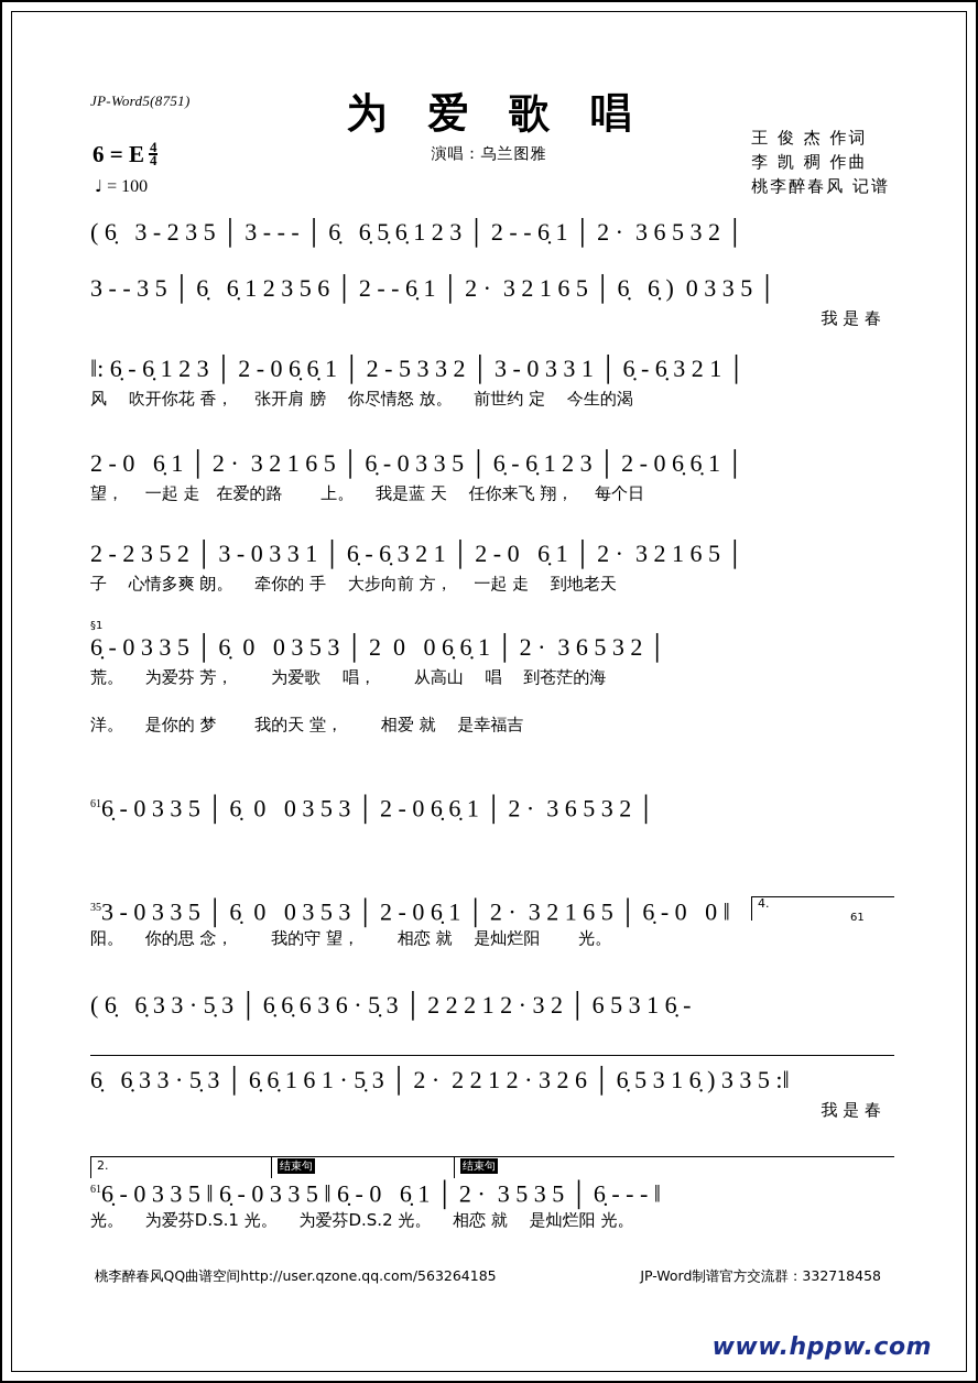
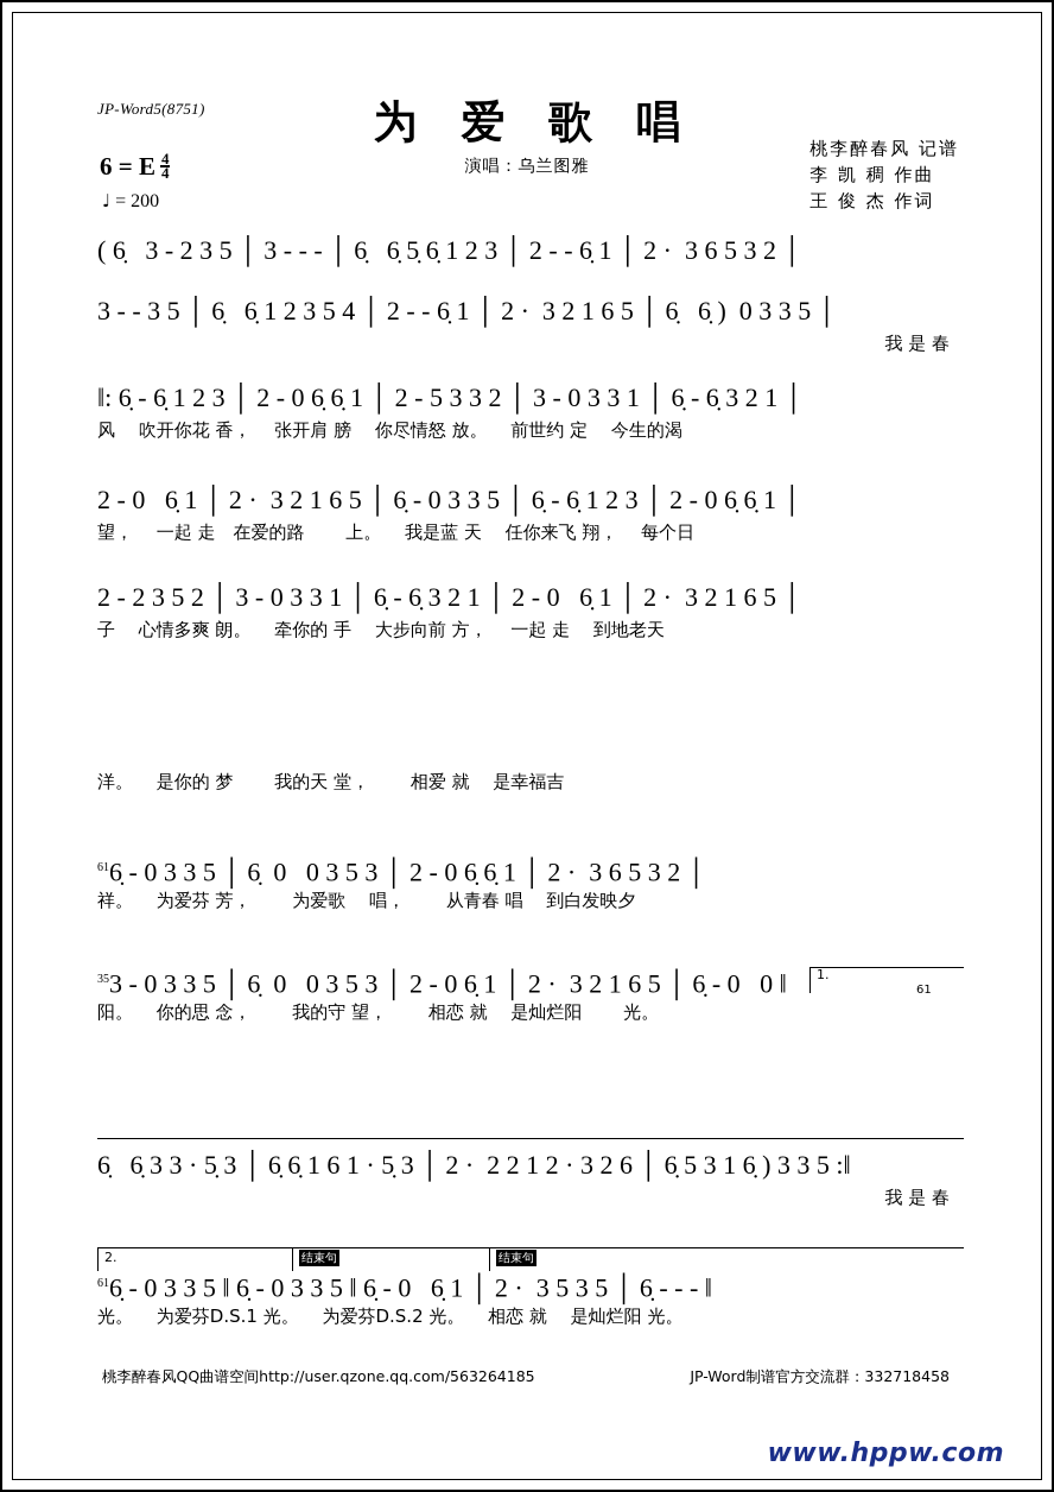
  JP-Word5(8751)
  为 爱 歌 唱
  演唱：乌兰图雅
- 王 俊 杰 作词
+ 桃李醉春风 记谱
  李 凯 稠 作曲
- 桃李醉春风 记谱
+ 王 俊 杰 作词
  6 = E
  4
  4
- ♩ = 100
+ ♩ = 200
  ( 6̣ 3 - 2 3 5 │ 3 - - - │ 6̣ 6̣ 5̣ 6̣ 1 2 3 │ 2 - - 6̣ 1 │ 2 · 3 6 5 3 2 │
- 3 - - 3 5 │ 6̣ 6̣ 1 2 3 5 6 │ 2 - - 6̣ 1 │ 2 · 3 2 1 6 5 │ 6̣ 6̣ ) 0 3 3 5 │
+ 3 - - 3 5 │ 6̣ 6̣ 1 2 3 5 4 │ 2 - - 6̣ 1 │ 2 · 3 2 1 6 5 │ 6̣ 6̣ ) 0 3 3 5 │
  我 是 春
  ‖: 6̣ - 6̣ 1 2 3 │ 2 - 0 6̣ 6̣ 1 │ 2 - 5 3 3 2 │ 3 - 0 3 3 1 │ 6̣ - 6̣ 3 2 1 │
  风 吹开你花 香， 张开肩 膀 你尽情怒 放。 前世约 定 今生的渴
  2 - 0 6̣ 1 │ 2 · 3 2 1 6 5 │ 6̣ - 0 3 3 5 │ 6̣ - 6̣ 1 2 3 │ 2 - 0 6̣ 6̣ 1 │
  望， 一起 走 在爱的路 上。 我是蓝 天 任你来飞 翔， 每个日
  2 - 2 3 5 2 │ 3 - 0 3 3 1 │ 6̣ - 6̣ 3 2 1 │ 2 - 0 6̣ 1 │ 2 · 3 2 1 6 5 │
  子 心情多爽 朗。 牵你的 手 大步向前 方， 一起 走 到地老天
- §1
- 6̣ - 0 3 3 5 │ 6̣ 0 0 3 5 3 │ 2 0 0 6̣ 6̣ 1 │ 2 · 3 6 5 3 2 │
- 荒。 为爱芬 芳， 为爱歌 唱， 从高山 唱 到苍茫的海
  洋。 是你的 梦 我的天 堂， 相爱 就 是幸福吉
  616̣ - 0 3 3 5 │ 6̣ 0 0 3 5 3 │ 2 - 0 6̣ 6̣ 1 │ 2 · 3 6 5 3 2 │
+ 祥。 为爱芬 芳， 为爱歌 唱， 从青春 唱 到白发映夕
  353 - 0 3 3 5 │ 6̣ 0 0 3 5 3 │ 2 - 0 6̣ 1 │ 2 · 3 2 1 6 5 │ 6̣ - 0 0 ‖
  阳。 你的思 念， 我的守 望， 相恋 就 是灿烂阳 光。
- 4.
+ 1.
  61
- ( 6̣ 6̣ 3 3 · 5̣ 3 │ 6̣ 6̣ 6 3 6 · 5̣ 3 │ 2 2 2 1 2 · 3 2 │ 6 5 3 1 6̣ -
  6̣ 6̣ 3 3 · 5̣ 3 │ 6̣ 6̣ 1 6 1 · 5̣ 3 │ 2 · 2 2 1 2 · 3 2 6 │ 6̣ 5 3 1 6̣ ) 3 3 5 :‖
  我 是 春
  2.
  结束句
  结束句
  616̣ - 0 3 3 5 ‖ 6̣ - 0 3 3 5 ‖ 6̣ - 0 6̣ 1 │ 2 · 3 5 3 5 │ 6̣ - - - ‖
  光。 为爱芬D.S.1 光。 为爱芬D.S.2 光。 相恋 就 是灿烂阳 光。
  桃李醉春风QQ曲谱空间http://user.qzone.qq.com/563264185
  JP-Word制谱官方交流群：332718458
  www.hppw.com
